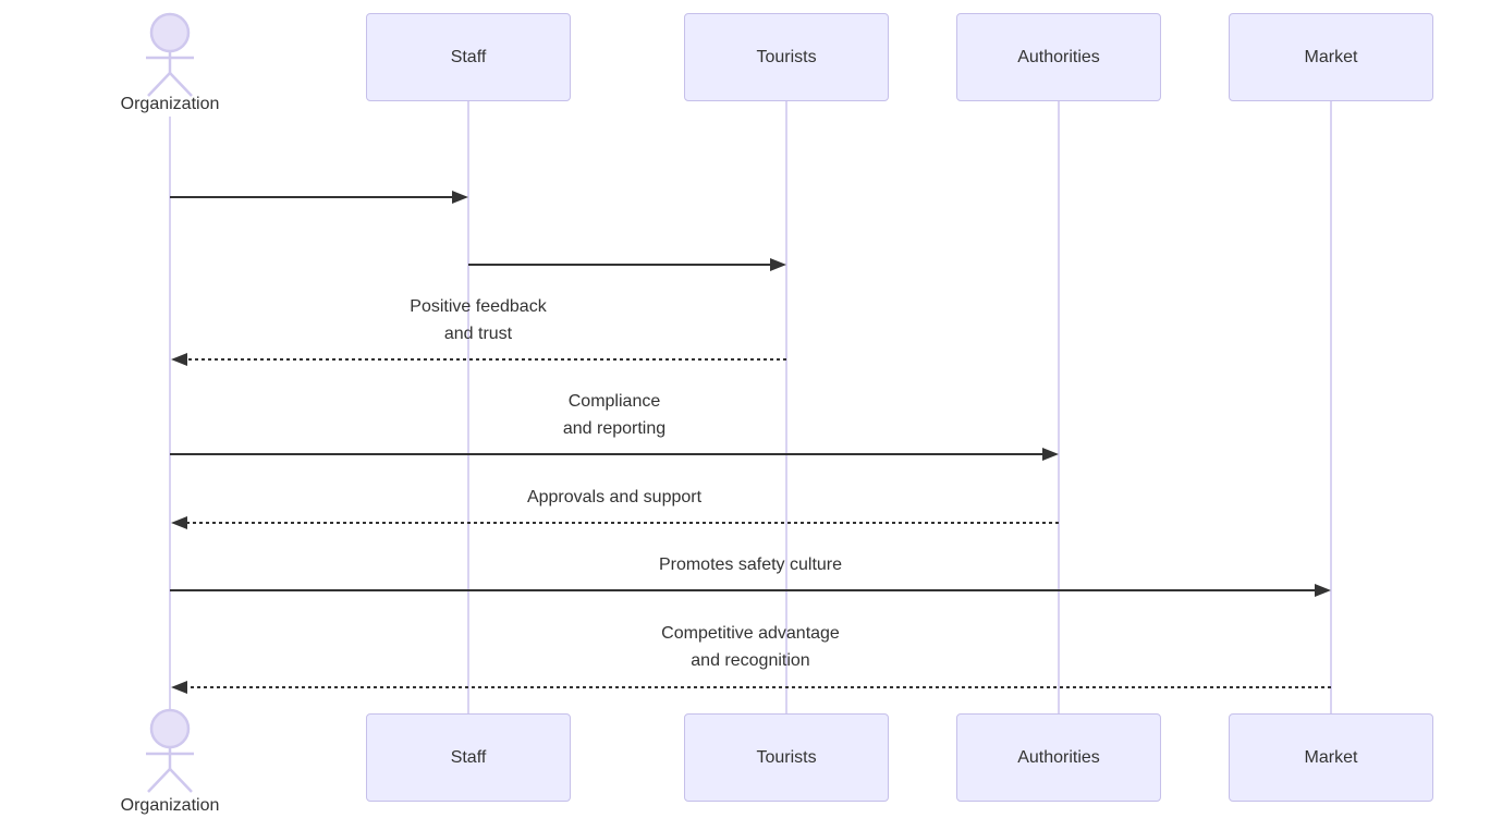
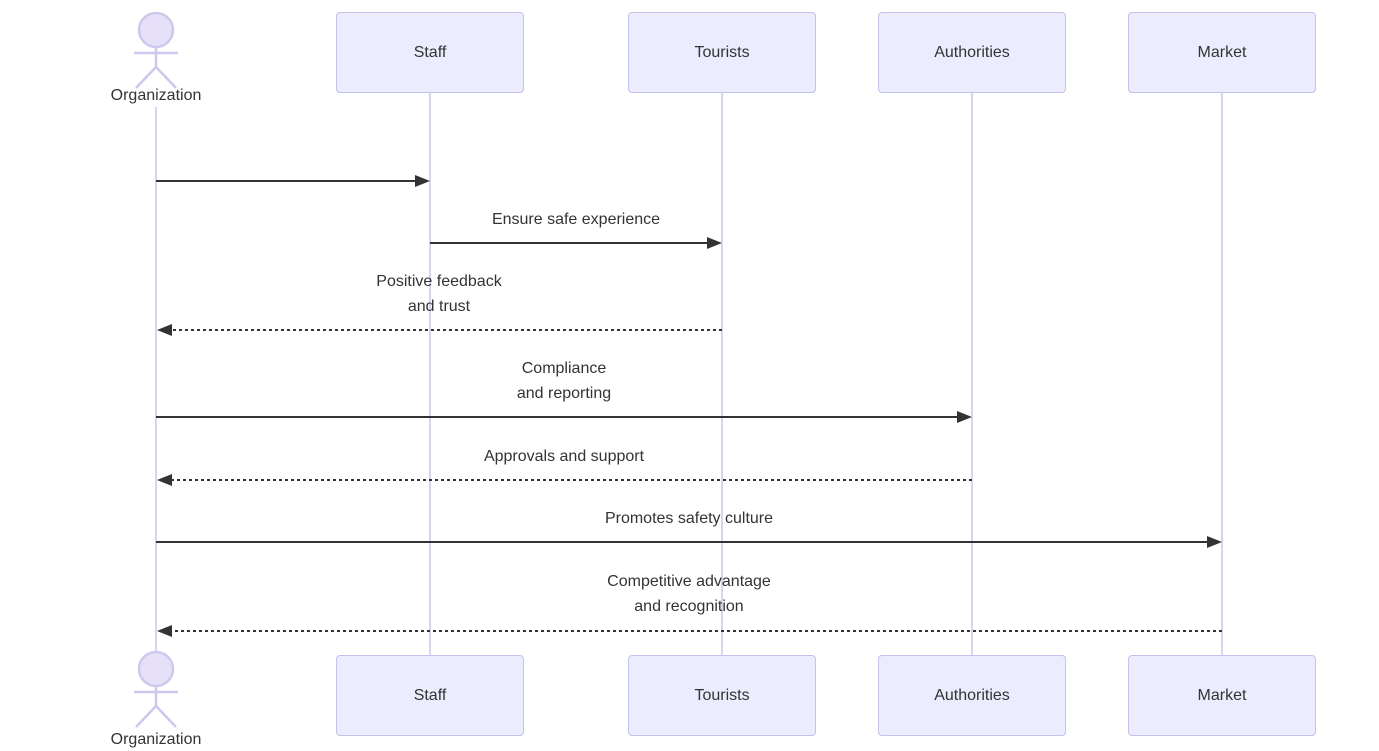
  Organization
  Organization
  Staff
  Tourists
  Authorities
  Market
  Staff
  Tourists
  Authorities
  Market
+ Ensure safe experience
  Positive feedback
  and trust
  Compliance
  and reporting
  Approvals and support
  Promotes safety culture
  Competitive advantage
  and recognition
